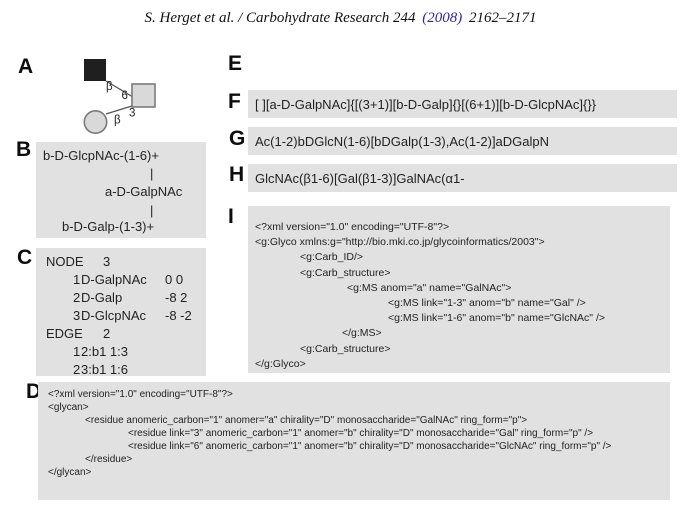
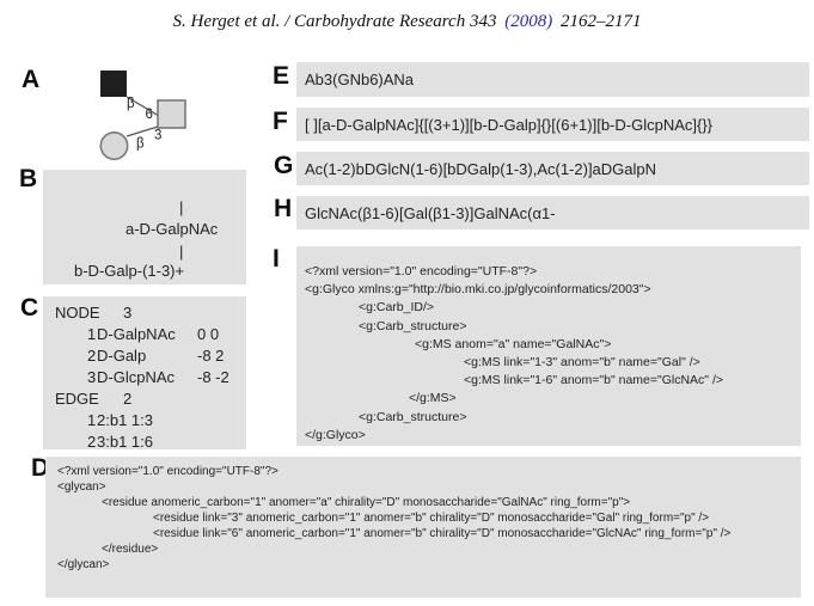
- S. Herget et al. / Carbohydrate Research 244 (2008) 2162–2171
+ S. Herget et al. / Carbohydrate Research 343 (2008) 2162–2171
  A
  B
  C
  D
  E
  F
  G
  H
  I
  β
  6
  3
  β
- b-D-GlcpNAc-(1-6)+
  |
  a-D-GalpNAc
  |
  b-D-Galp-(1-3)+
  NODE
  3
  1
  D-GalpNAc
  0 0
  2
  D-Galp
  -8 2
  3
  D-GlcpNAc
  -8 -2
  EDGE
  2
  1
  2:b1 1:3
  2
  3:b1 1:6
+ Ab3(GNb6)ANa
  [ ][a-D-GalpNAc]{[(3+1)][b-D-Galp]{}[(6+1)][b-D-GlcpNAc]{}}
  Ac(1-2)bDGlcN(1-6)[bDGalp(1-3),Ac(1-2)]aDGalpN
  GlcNAc(β1-6)[Gal(β1-3)]GalNAc(α1-
  <?xml version="1.0" encoding="UTF-8"?>
  <g:Glyco xmlns:g="http://bio.mki.co.jp/glycoinformatics/2003">
  <g:Carb_ID/>
  <g:Carb_structure>
  <g:MS anom="a" name="GalNAc">
  <g:MS link="1-3" anom="b" name="Gal" />
  <g:MS link="1-6" anom="b" name="GlcNAc" />
  </g:MS>
  <g:Carb_structure>
  </g:Glyco>
  <?xml version="1.0" encoding="UTF-8"?>
  <glycan>
  <residue anomeric_carbon="1" anomer="a" chirality="D" monosaccharide="GalNAc" ring_form="p">
  <residue link="3" anomeric_carbon="1" anomer="b" chirality="D" monosaccharide="Gal" ring_form="p" />
  <residue link="6" anomeric_carbon="1" anomer="b" chirality="D" monosaccharide="GlcNAc" ring_form="p" />
  </residue>
  </glycan>
